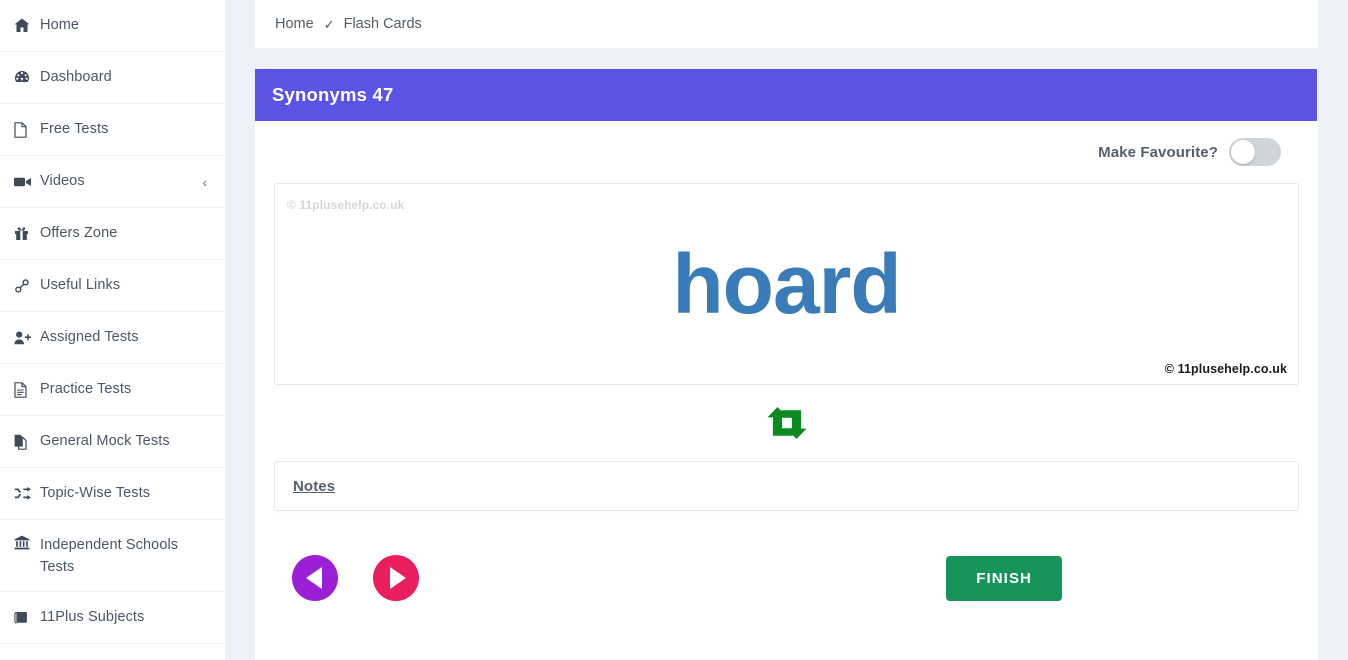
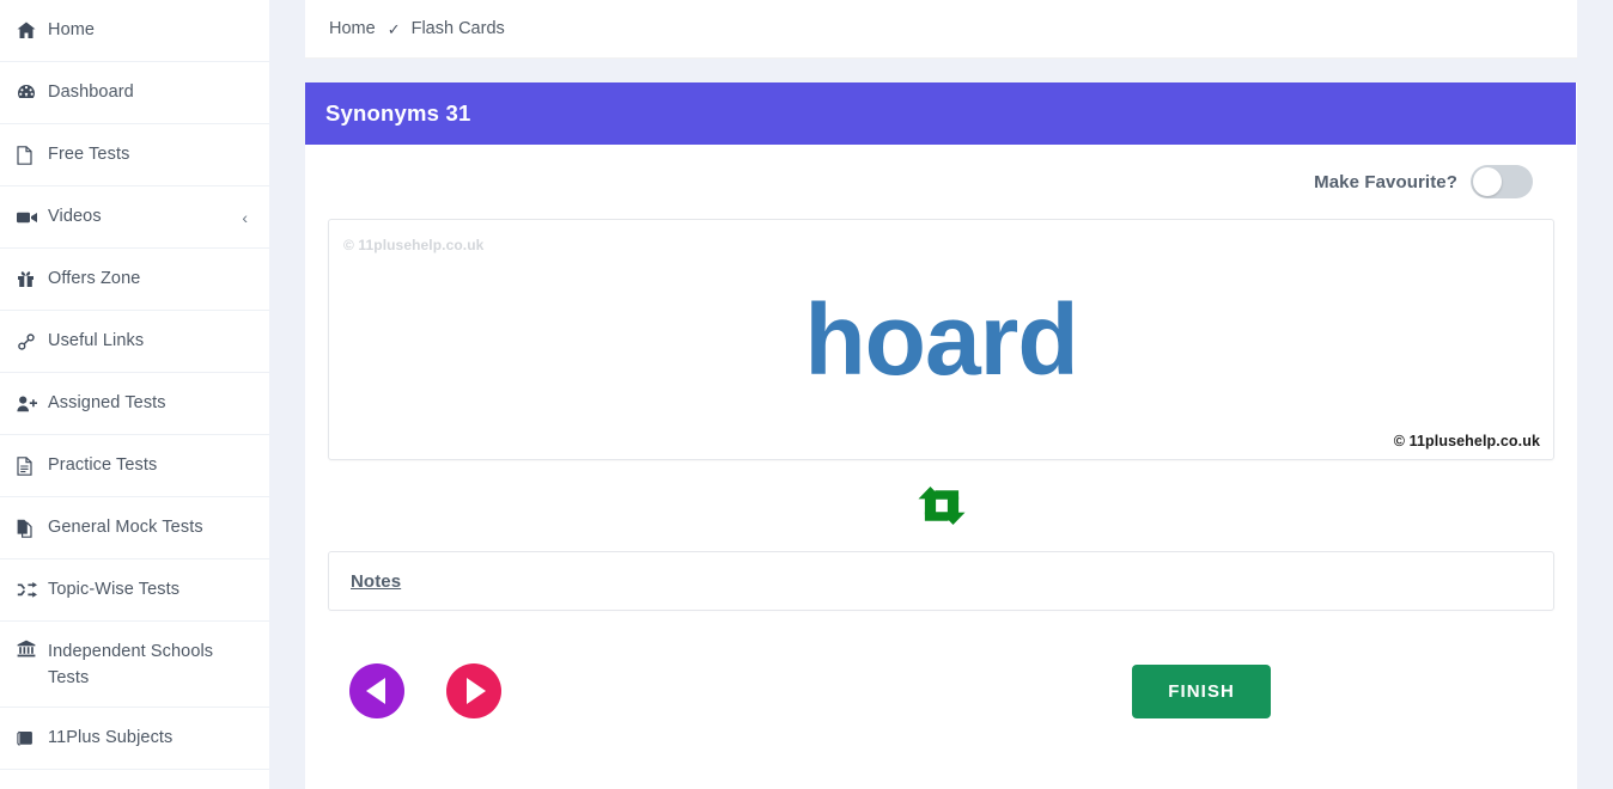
  Home
  Dashboard
  Free Tests
  Videos
  ‹
  Offers Zone
  Useful Links
  Assigned Tests
  Practice Tests
  General Mock Tests
  Topic-Wise Tests
  Independent Schools Tests
  11Plus Subjects
  Home
  ✓
  Flash Cards
- Synonyms 47
+ Synonyms 31
  Make Favourite?
  © 11plusehelp.co.uk
  hoard
  © 11plusehelp.co.uk
  Notes
  FINISH
